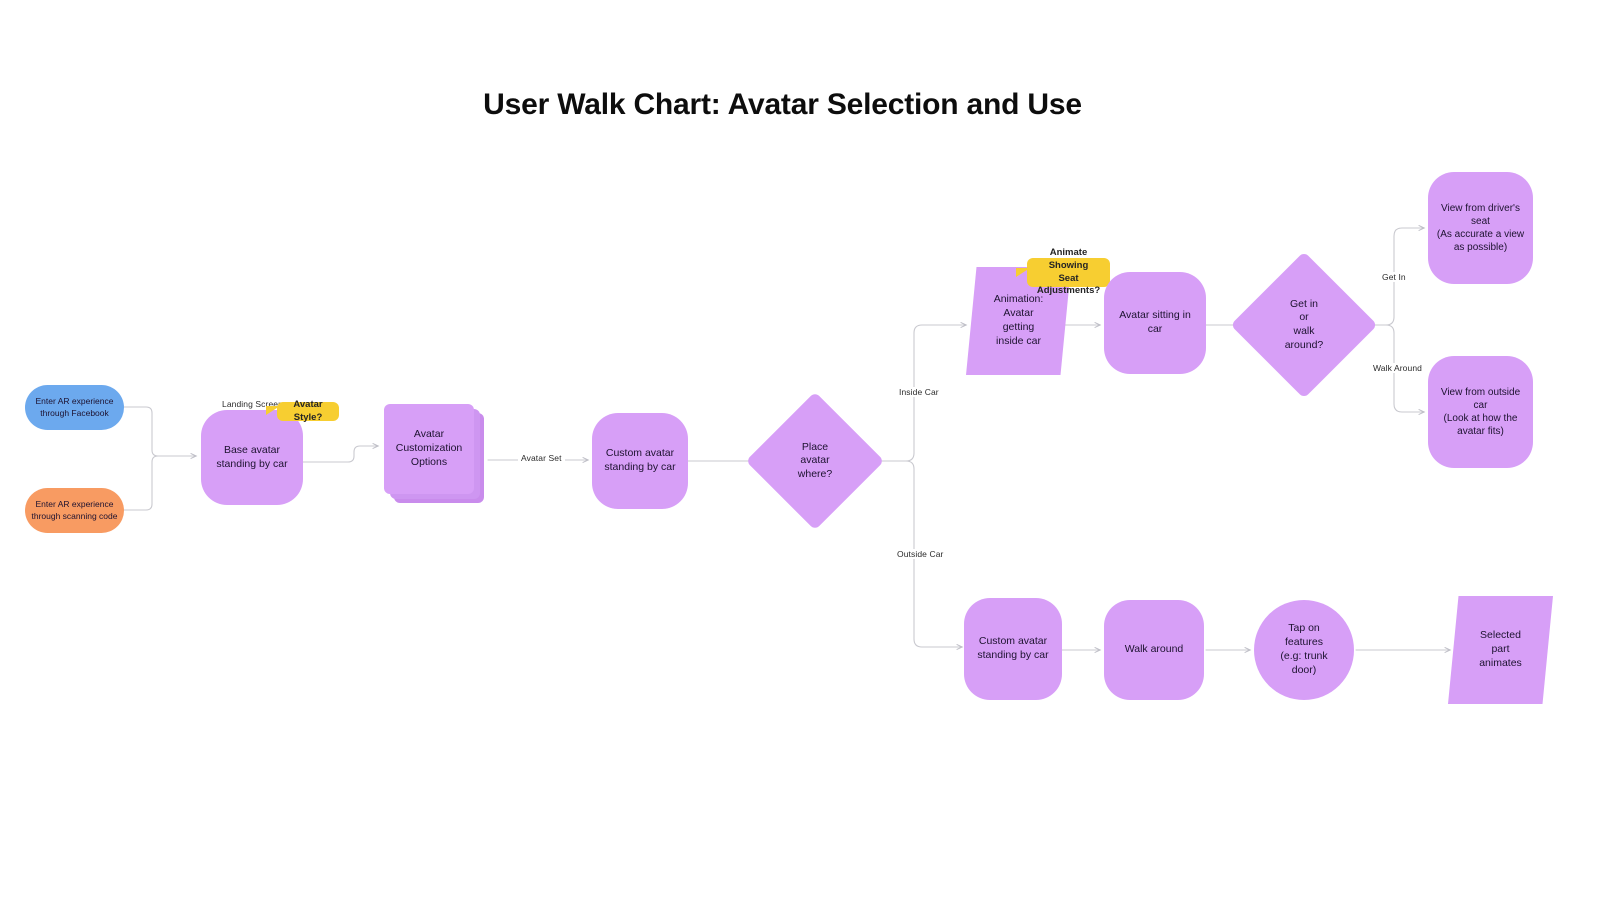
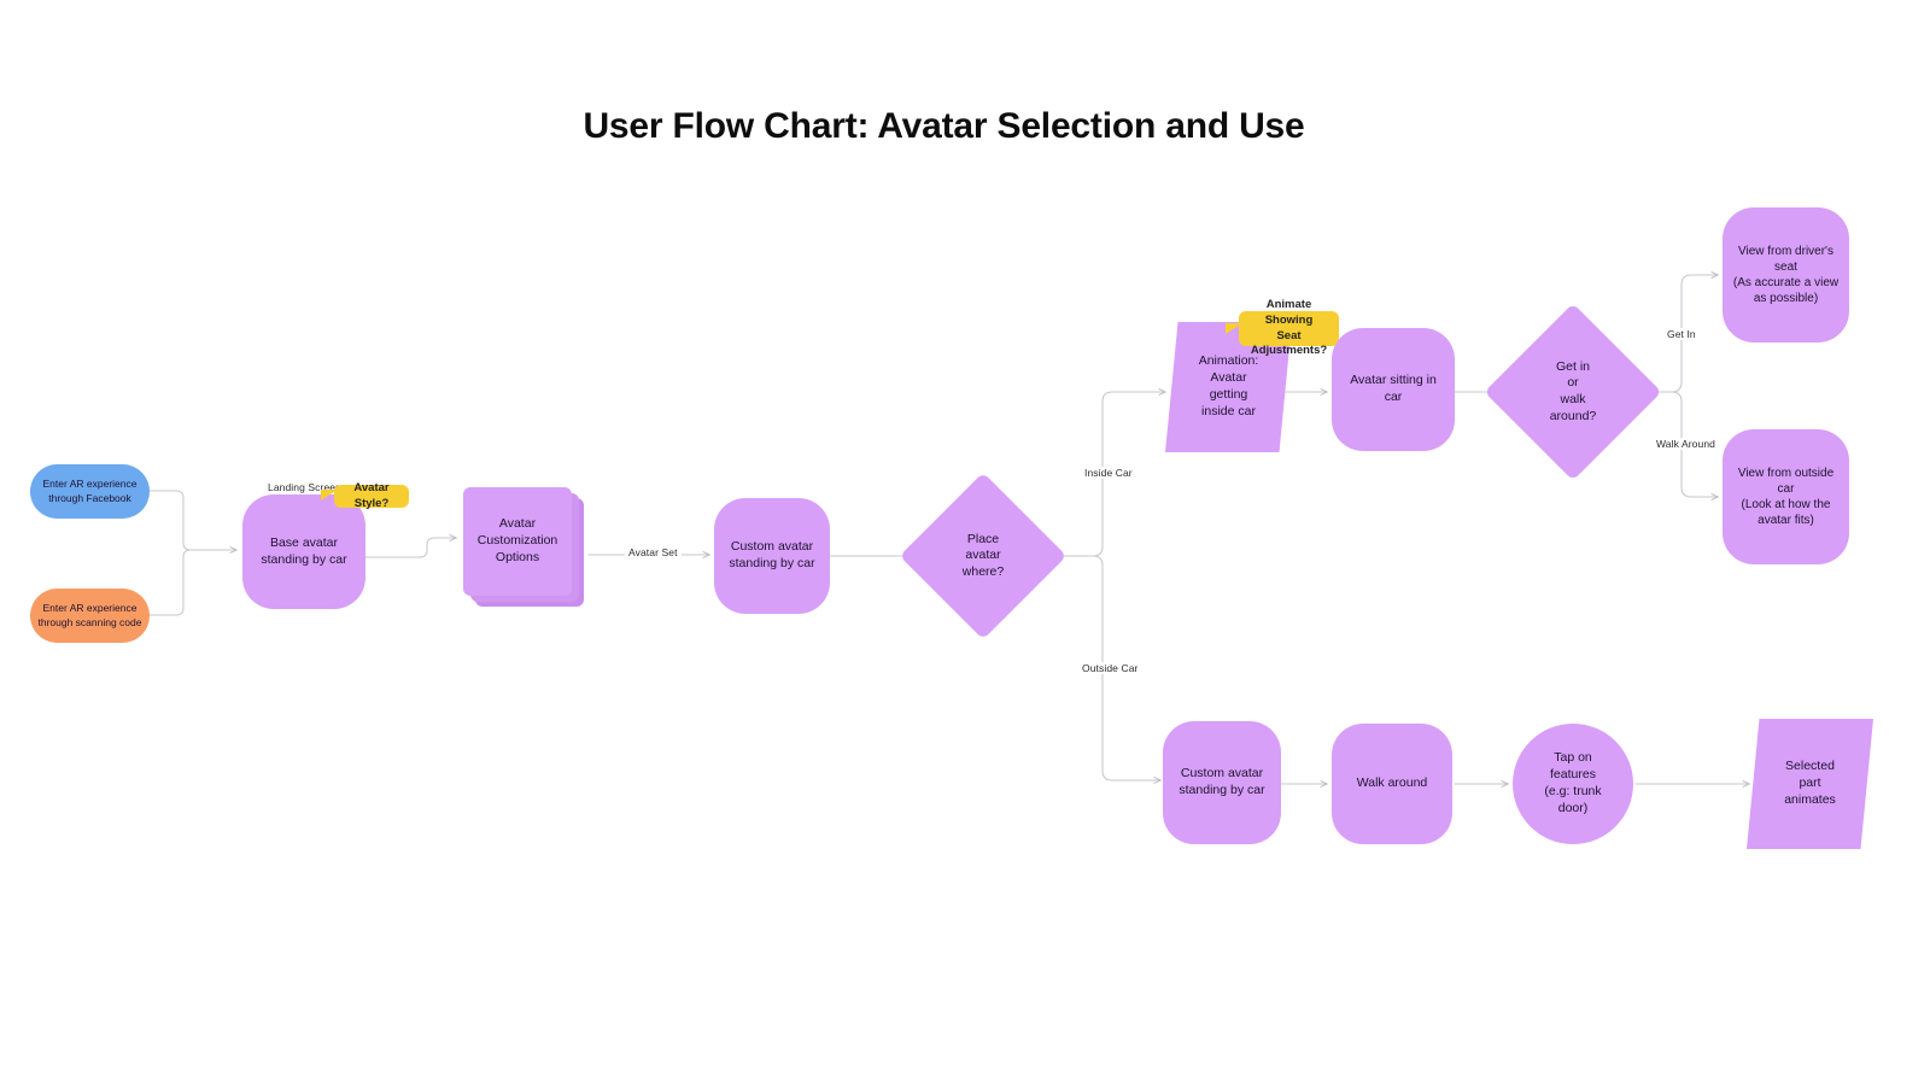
- User Walk Chart: Avatar Selection and Use
+ User Flow Chart: Avatar Selection and Use
  Enter AR experience
  through Facebook
  Enter AR experience
  through scanning code
  Landing Scree
  Base avatar
  standing by car
  Avatar Style?
  Avatar
  Customization
  Options
  Avatar Set
  Custom avatar
  standing by car
  Place
  avatar
  where?
  Inside Car
  Outside Car
  Animation:
  Avatar
  getting
  inside car
  Animate Showing
  Seat Adjustments?
  Avatar sitting in
  car
  Get in
  or
  walk
  around?
  Get In
  Walk Around
  View from driver's
  seat
  (As accurate a view
  as possible)
  View from outside
  car
  (Look at how the
  avatar fits)
  Custom avatar
  standing by car
  Walk around
  Tap on
  features
  (e.g: trunk
  door)
  Selected
  part
  animates
